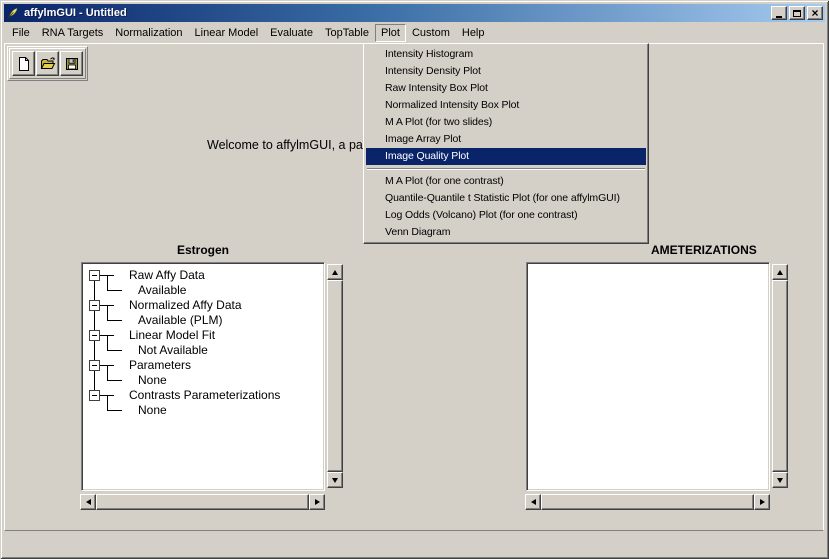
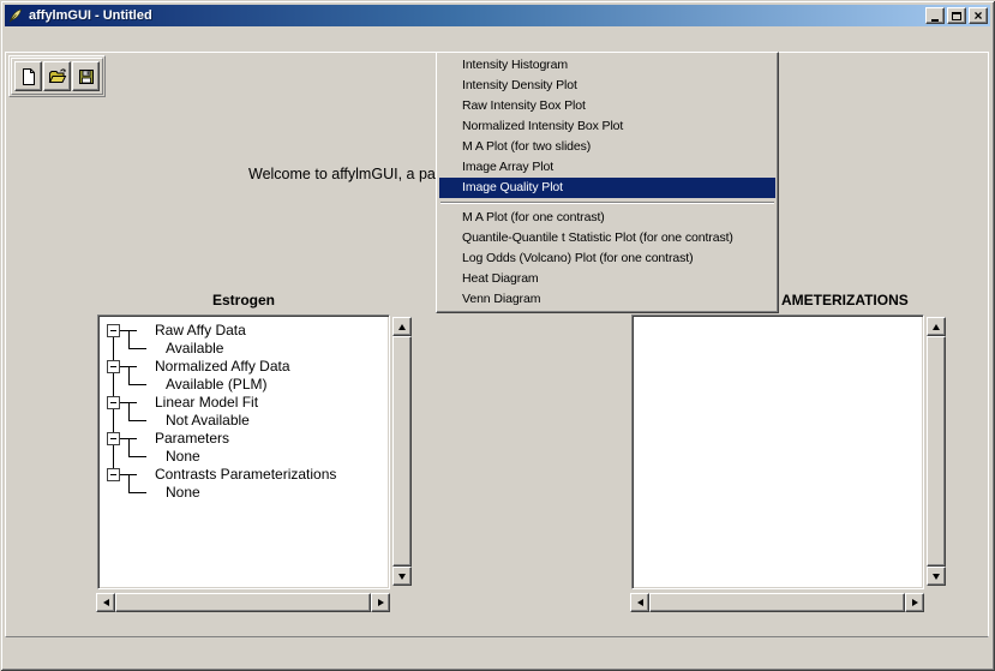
  affylmGUI - Untitled
  ×
- File
- RNA Targets
- Normalization
- Linear Model
- Evaluate
- TopTable
- Plot
- Custom
- Help
  Welcome to affylmGUI, a pa
  Estrogen
  Raw Affy Data
  Available
  Normalized Affy Data
  Available (PLM)
  Linear Model Fit
  Not Available
  Parameters
  None
  Contrasts Parameterizations
  None
  AMETERIZATIONS
  Intensity Histogram
  Intensity Density Plot
  Raw Intensity Box Plot
  Normalized Intensity Box Plot
  M A Plot (for two slides)
  Image Array Plot
  Image Quality Plot
  M A Plot (for one contrast)
- Quantile-Quantile t Statistic Plot (for one affylmGUI)
+ Quantile-Quantile t Statistic Plot (for one contrast)
  Log Odds (Volcano) Plot (for one contrast)
+ Heat Diagram
  Venn Diagram
